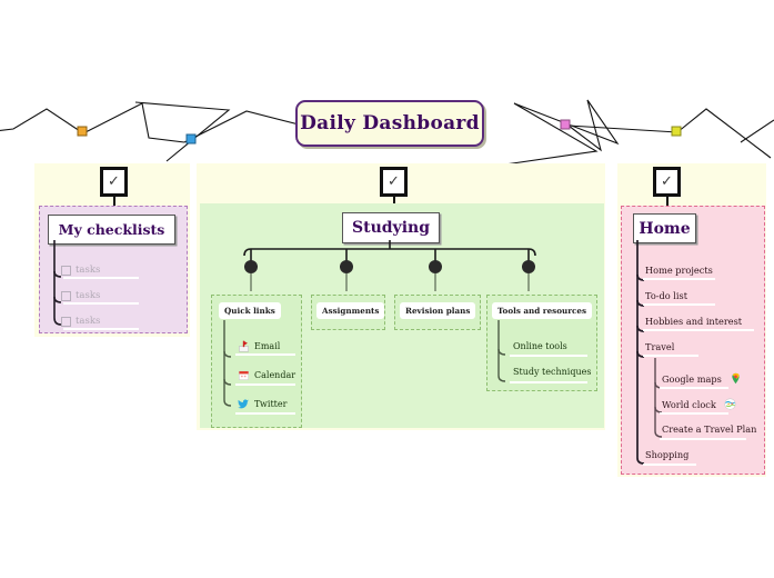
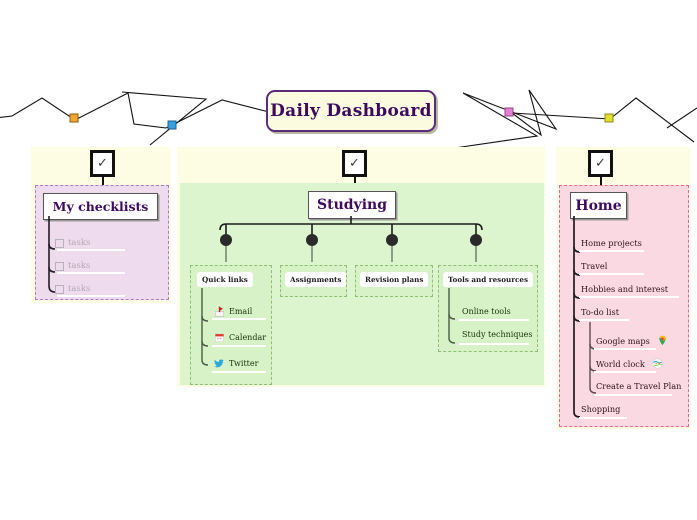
  Daily Dashboard
  ✓
  My checklists
  tasks
  tasks
  tasks
  ✓
  Studying
  Quick links
  Email
  Calendar
  Twitter
  Assignments
  Revision plans
  Tools and resources
  Online tools
  Study techniques
  ✓
  Home
  Home projects
- To-do list
+ Travel
  Hobbies and interest
- Travel
+ To-do list
  Google maps
  World clock
  Create a Travel Plan
  Shopping
